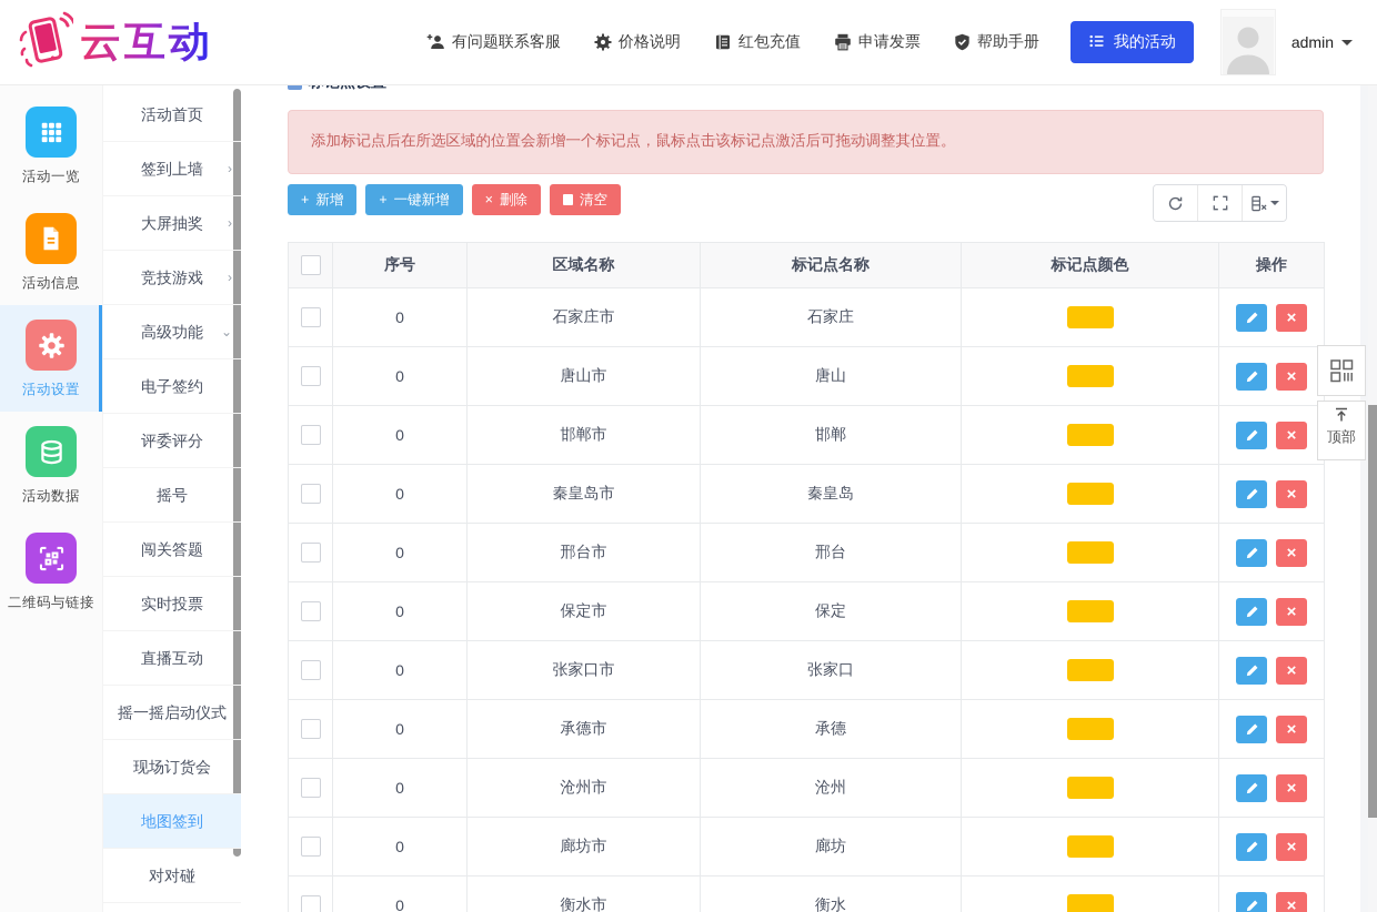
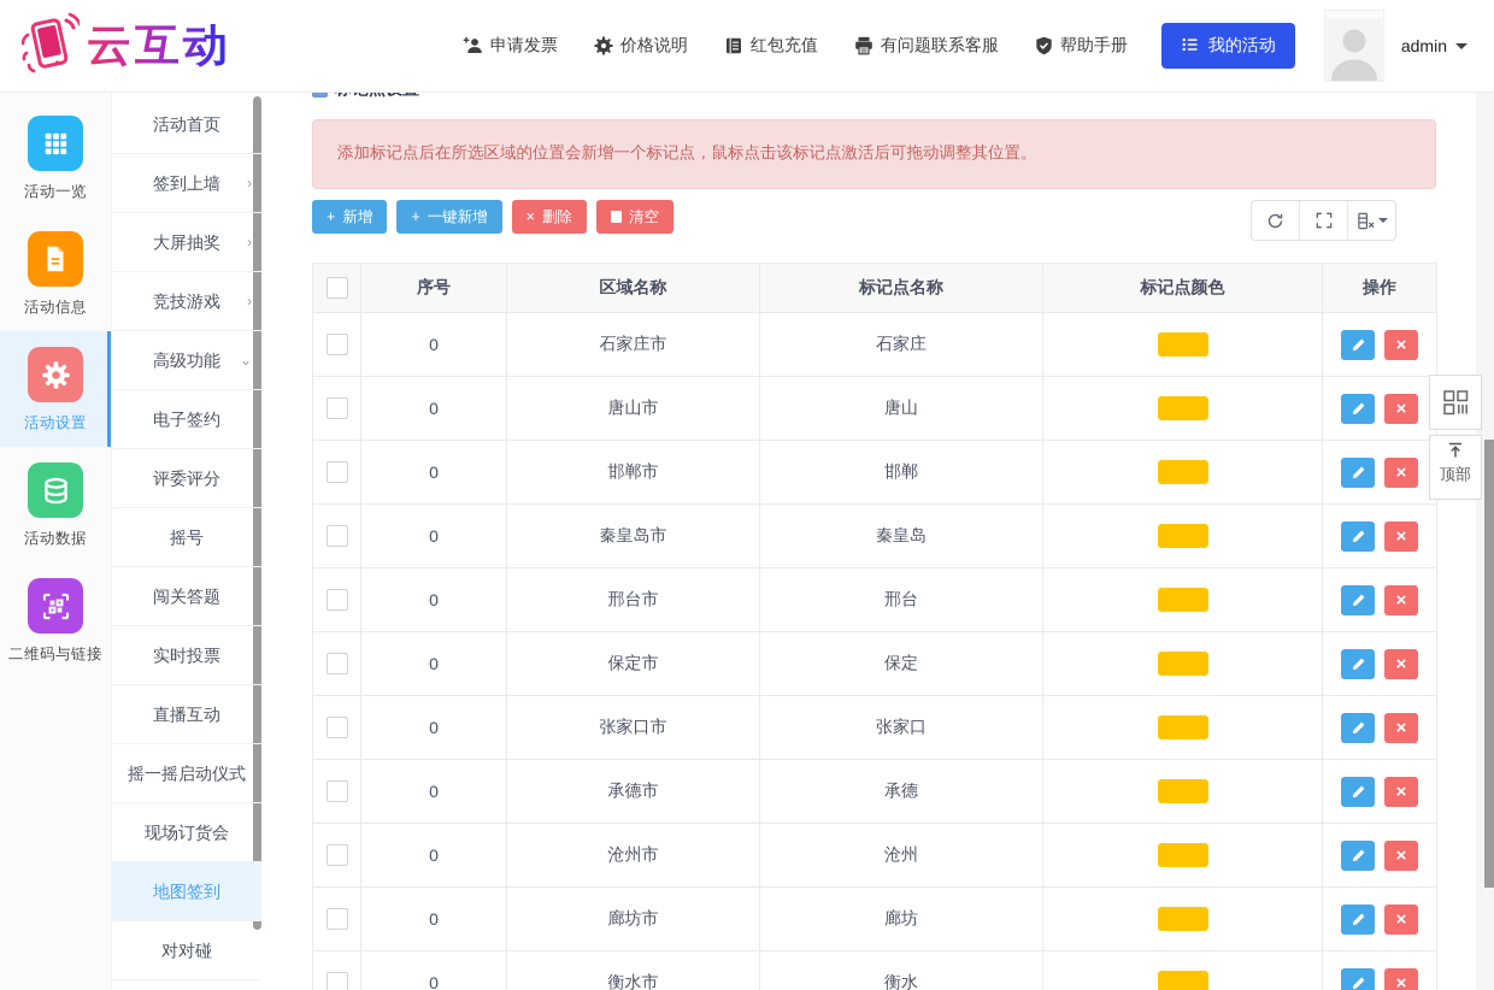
  云互动
- 有问题联系客服
+ 申请发票
  价格说明
  红包充值
- 申请发票
+ 有问题联系客服
  帮助手册
  我的活动
  admin
  活动一览
  活动信息
  活动设置
  活动数据
  二维码与链接
  活动首页
  签到上墙
  ›
  大屏抽奖
  ›
  竞技游戏
  ›
  高级功能
  ⌄
  电子签约
  评委评分
  摇号
  闯关答题
  实时投票
  直播互动
  摇一摇启动仪式
  现场订货会
  地图签到
  对对碰
  添加标记点后在所选区域的位置会新增一个标记点，鼠标点击该标记点激活后可拖动调整其位置。
  +
  新增
  +
  一键新增
  ×
  删除
  清空
  	序号	区域名称	标记点名称	标记点颜色	操作
  	0	石家庄市	石家庄		×
  	0	唐山市	唐山		×
  	0	邯郸市	邯郸		×
  	0	秦皇岛市	秦皇岛		×
  	0	邢台市	邢台		×
  	0	保定市	保定		×
  	0	张家口市	张家口		×
  	0	承德市	承德		×
  	0	沧州市	沧州		×
  	0	廊坊市	廊坊		×
  	0	衡水市	衡水		×
  顶部
